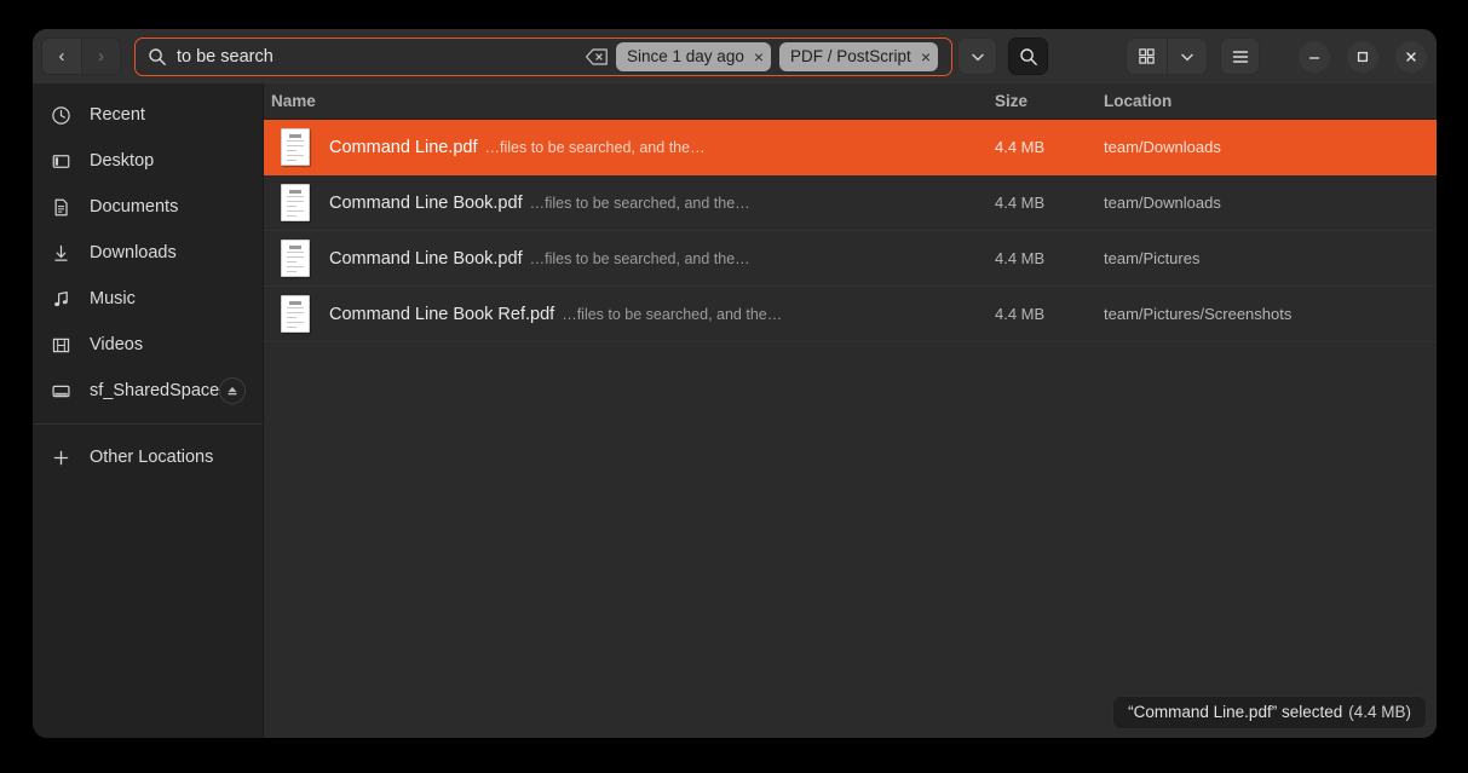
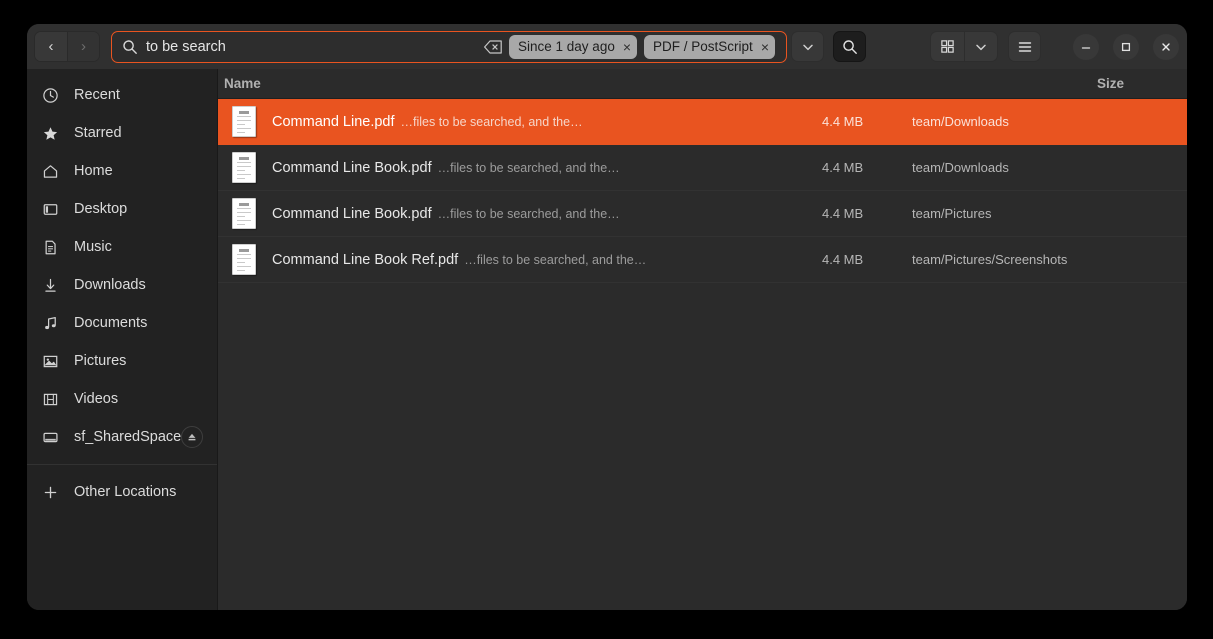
  ‹
  ›
  to be search
  Since 1 day ago
  ×
  PDF / PostScript
  ×
  Recent
+ Starred
+ Home
  Desktop
- Documents
+ Music
  Downloads
- Music
+ Documents
+ Pictures
  Videos
  sf_SharedSpace
  Other Locations
  Name
  Size
- Location
  Command Line.pdf
  …files to be searched, and the…
  4.4 MB
  team/Downloads
  Command Line Book.pdf
  …files to be searched, and the…
  4.4 MB
  team/Downloads
  Command Line Book.pdf
  …files to be searched, and the…
  4.4 MB
  team/Pictures
  Command Line Book Ref.pdf
  …files to be searched, and the…
  4.4 MB
  team/Pictures/Screenshots
- “Command Line.pdf” selected (4.4 MB)
